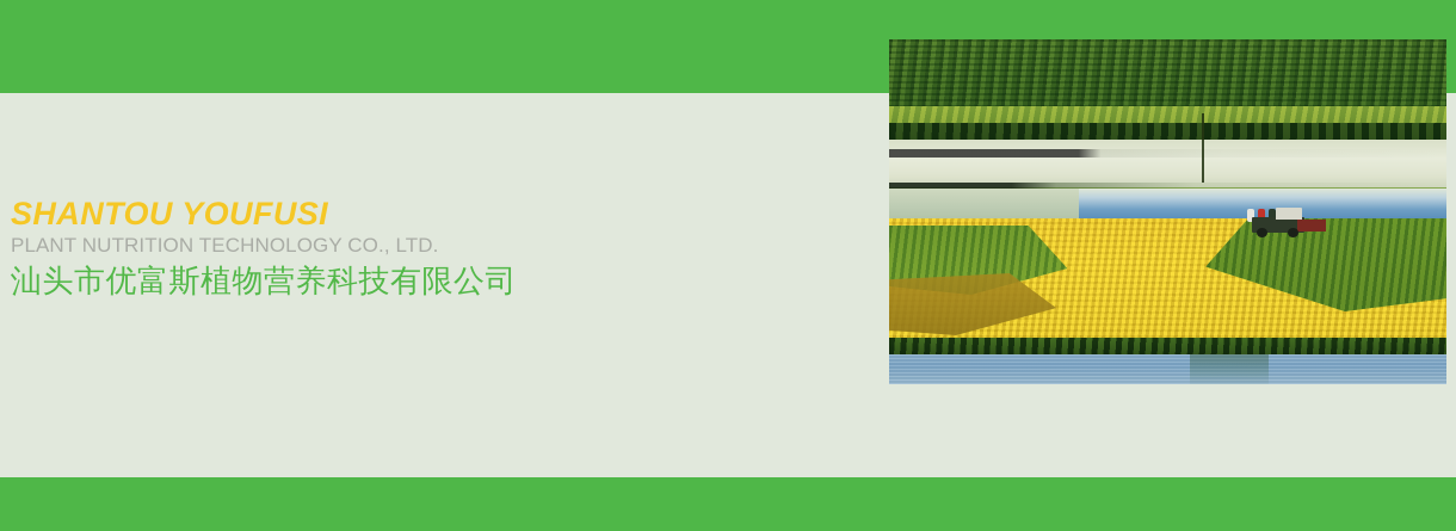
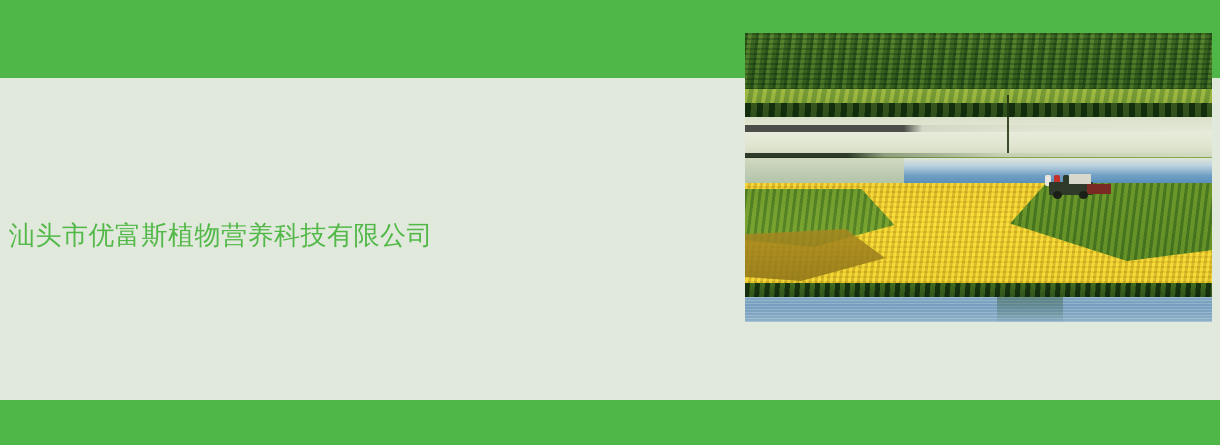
- SHANTOU YOUFUSI
- PLANT NUTRITION TECHNOLOGY CO., LTD.
  汕头市优富斯植物营养科技有限公司
